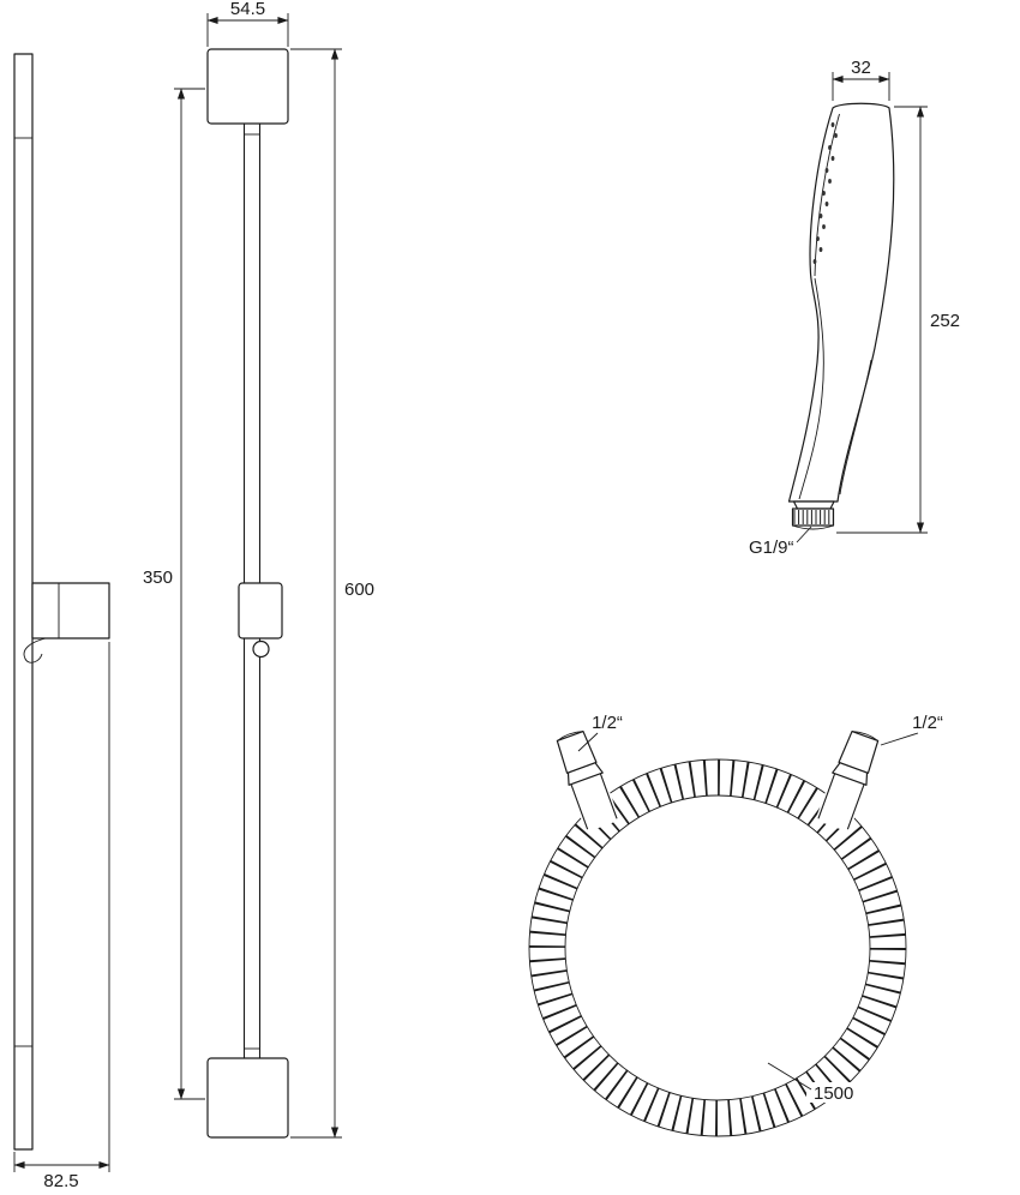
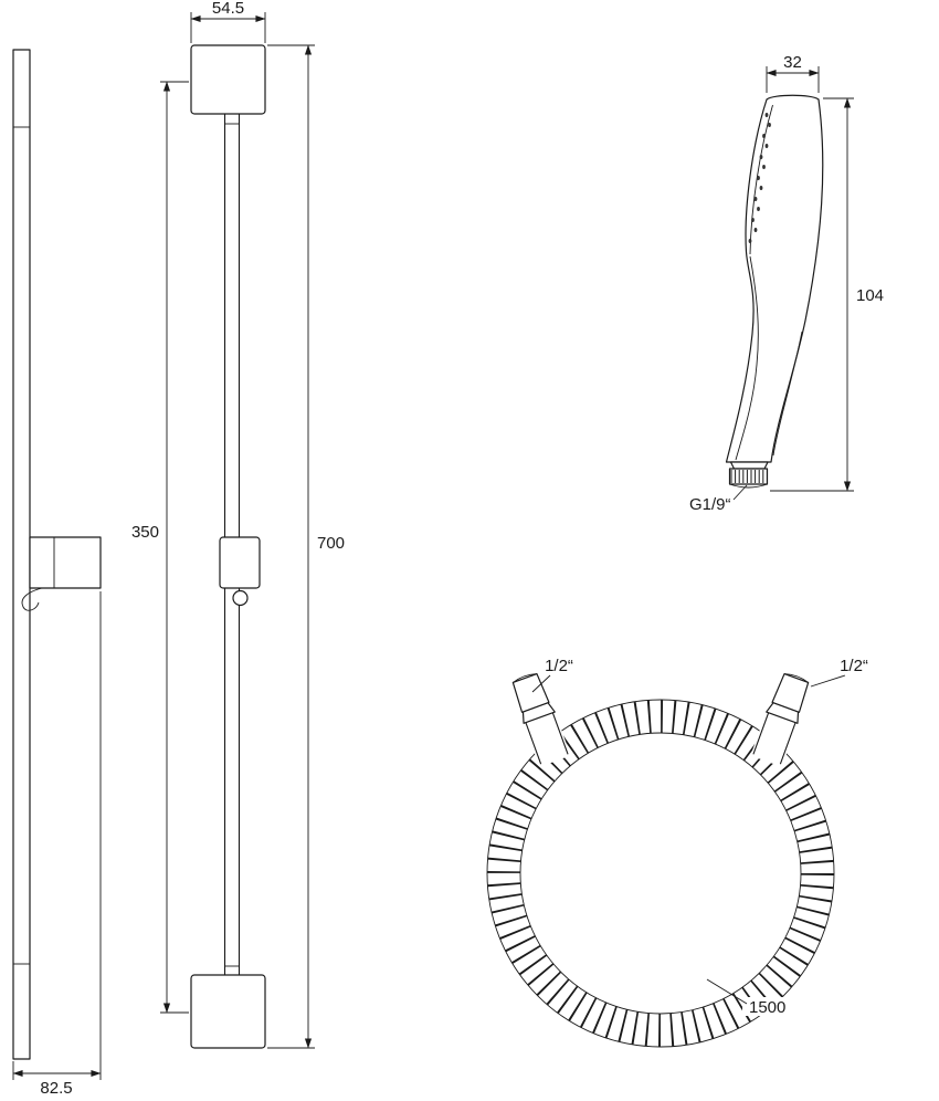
  82.5
  54.5
  350
- 600
+ 700
  32
- 252
+ 104
  G1/9“
  1/2“
  1/2“
  1500
